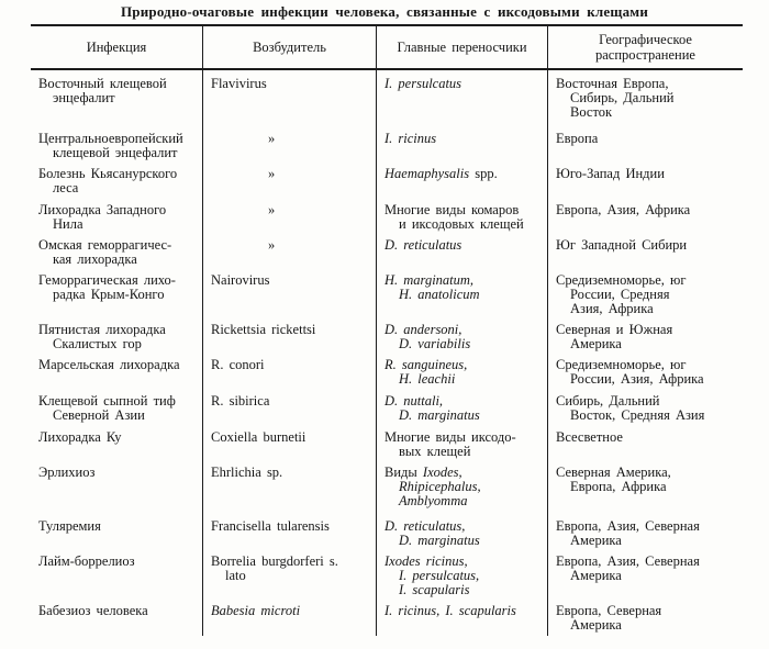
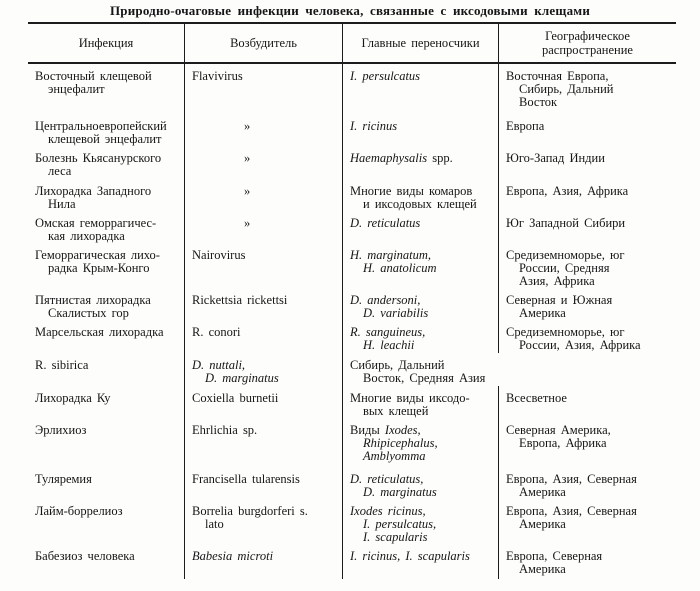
  Природно-очаговые инфекции человека, связанные с иксодовыми клещами
  Инфекция
  Возбудитель
  Главные переносчики
  Географическое распространение
  Восточный клещевой
  энцефалит
  Flavivirus
  I. persulcatus
  Восточная Европа,
  Сибирь, Дальний
  Восток
  Центральноевропейский
  клещевой энцефалит
  »
  I. ricinus
  Европа
  Болезнь Кьясанурского
  леса
  »
  Haemaphysalis spp.
  Юго-Запад Индии
  Лихорадка Западного
  Нила
  »
  Многие виды комаров
  и иксодовых клещей
  Европа, Азия, Африка
  Омская геморрагичес-
  кая лихорадка
  »
  D. reticulatus
  Юг Западной Сибири
  Геморрагическая лихо-
  радка Крым-Конго
  Nairovirus
  H. marginatum,
  H. anatolicum
  Средиземноморье, юг
  России, Средняя
  Азия, Африка
  Пятнистая лихорадка
  Скалистых гор
  Rickettsia rickettsi
  D. andersoni,
  D. variabilis
  Северная и Южная
  Америка
  Марсельская лихорадка
  R. conori
  R. sanguineus,
  H. leachii
  Средиземноморье, юг
  России, Азия, Африка
- Клещевой сыпной тиф
- Северной Азии
  R. sibirica
  D. nuttali,
  D. marginatus
  Сибирь, Дальний
  Восток, Средняя Азия
  Лихорадка Ку
  Coxiella burnetii
  Многие виды иксодо-
  вых клещей
  Всесветное
  Эрлихиоз
  Ehrlichia sp.
  Виды Ixodes,
  Rhipicephalus,
  Amblyomma
  Северная Америка,
  Европа, Африка
  Туляремия
  Francisella tularensis
  D. reticulatus,
  D. marginatus
  Европа, Азия, Северная
  Америка
  Лайм-боррелиоз
  Borrelia burgdorferi s.
  lato
  Ixodes ricinus,
  I. persulcatus,
  I. scapularis
  Европа, Азия, Северная
  Америка
  Бабезиоз человека
  Babesia microti
  I. ricinus, I. scapularis
  Европа, Северная
  Америка
